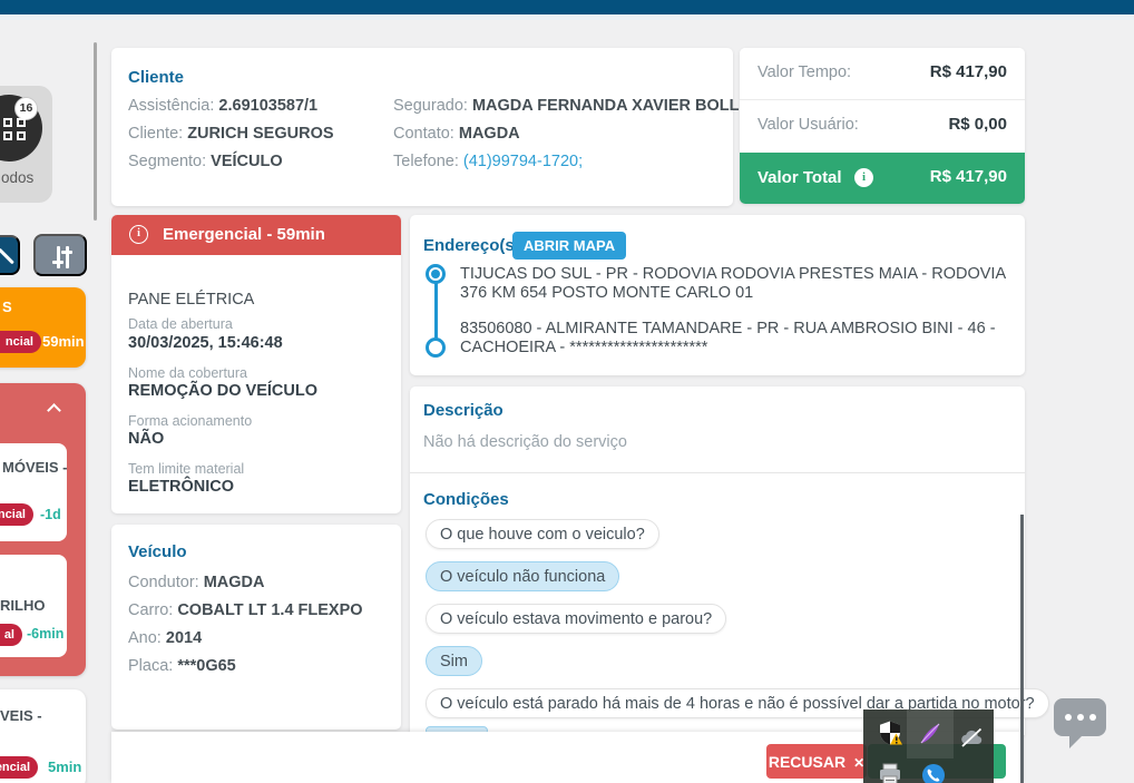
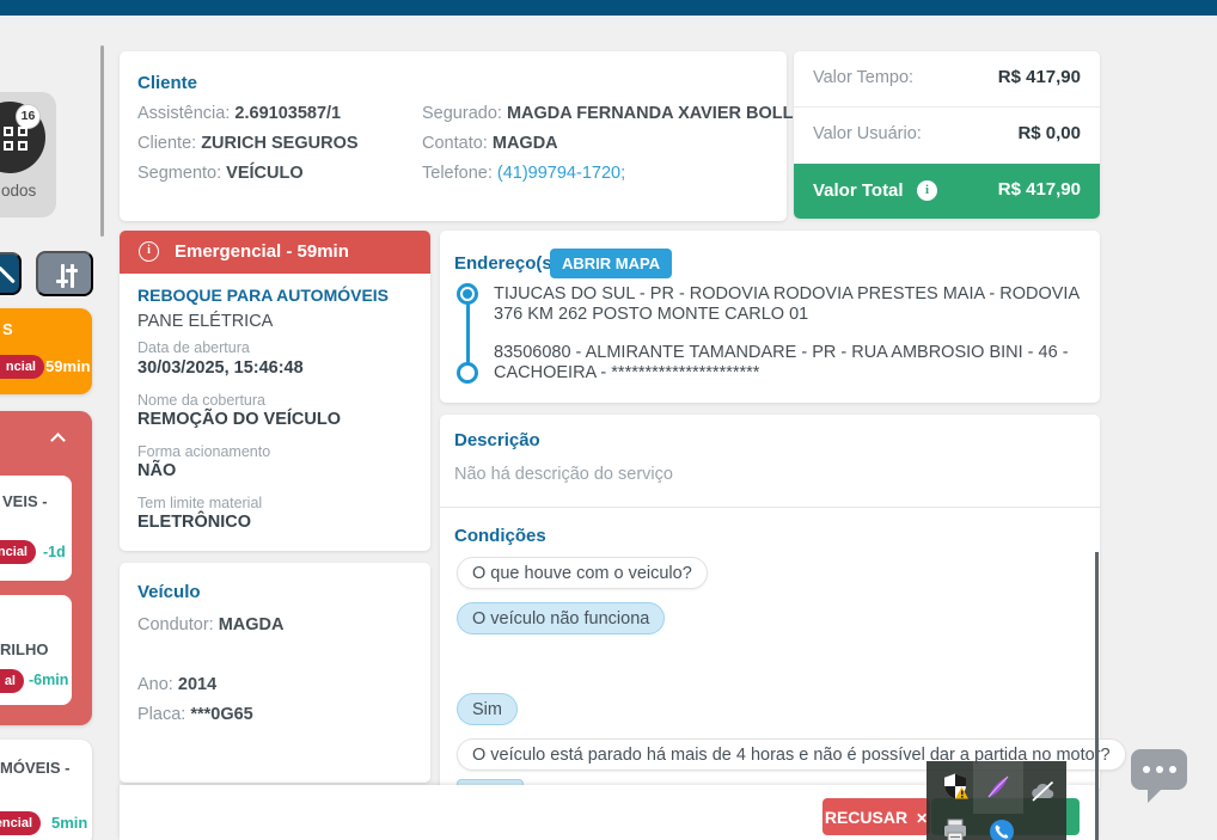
  16
  odos
  S
  ncial
  59min
- MÓVEIS -
+ VEIS -
  ncial
  -1d
  RILHO
  al
  -6min
- VEIS -
+ MÓVEIS -
  ncial
  5min
  Cliente
  Assistência: 2.69103587/1
  Cliente: ZURICH SEGUROS
  Segmento: VEÍCULO
  Segurado: MAGDA FERNANDA XAVIER BOLL
  Contato: MAGDA
  Telefone: (41)99794-1720;
  Valor Tempo:
  R$ 417,90
  Valor Usuário:
  R$ 0,00
  Valor Total
  i
  R$ 417,90
  i
  Emergencial - 59min
+ REBOQUE PARA AUTOMÓVEIS
  PANE ELÉTRICA
  Data de abertura
  30/03/2025, 15:46:48
  Nome da cobertura
  REMOÇÃO DO VEÍCULO
  Forma acionamento
  NÃO
  Tem limite material
  ELETRÔNICO
  Veículo
  Condutor: MAGDA
- Carro: COBALT LT 1.4 FLEXPO
  Ano: 2014
  Placa: ***0G65
  Endereço(s
  ABRIR MAPA
- TIJUCAS DO SUL - PR - RODOVIA RODOVIA PRESTES MAIA - RODOVIA 376 KM 654 POSTO MONTE CARLO 01
+ TIJUCAS DO SUL - PR - RODOVIA RODOVIA PRESTES MAIA - RODOVIA 376 KM 262 POSTO MONTE CARLO 01
  83506080 - ALMIRANTE TAMANDARE - PR - RUA AMBROSIO BINI - 46 - CACHOEIRA - **********************
  Descrição
  Não há descrição do serviço
  Condições
  O que houve com o veiculo?
  O veículo não funciona
- O veículo estava movimento e parou?
  Sim
  O veículo está parado há mais de 4 horas e não é possível dar a partida no moto?
  RECUSAR ✕
